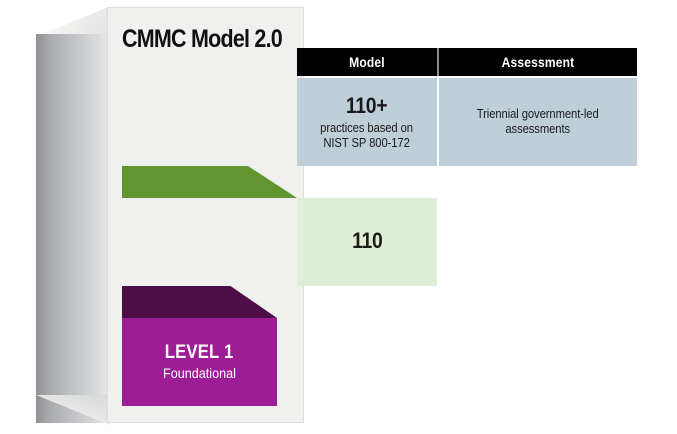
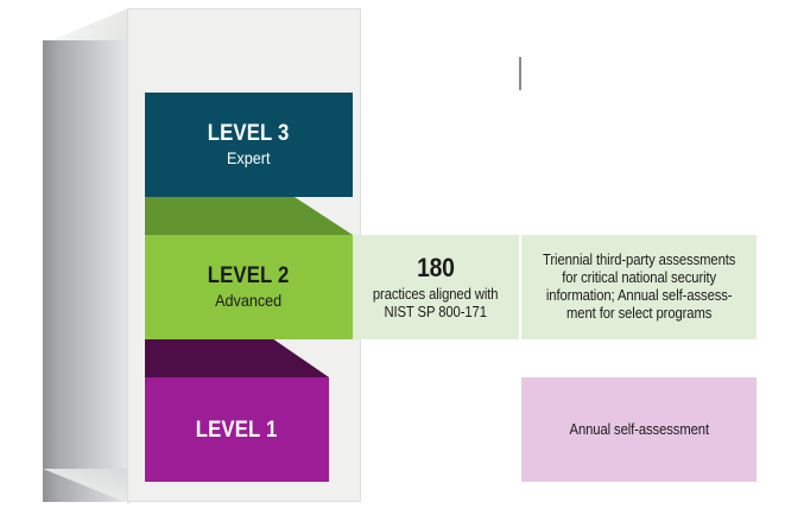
- CMMC Model 2.0
- Model
- Assessment
- 110+
- practices based on
- NIST SP 800-172
- Triennial government-led
- assessments
- 110
+ 180
+ practices aligned with
+ NIST SP 800-171
+ Triennial third-party assessments
+ for critical national security
+ information; Annual self-assess-
+ ment for select programs
+ Annual self-assessment
+ LEVEL 3
+ Expert
+ LEVEL 2
+ Advanced
  LEVEL 1
- Foundational
